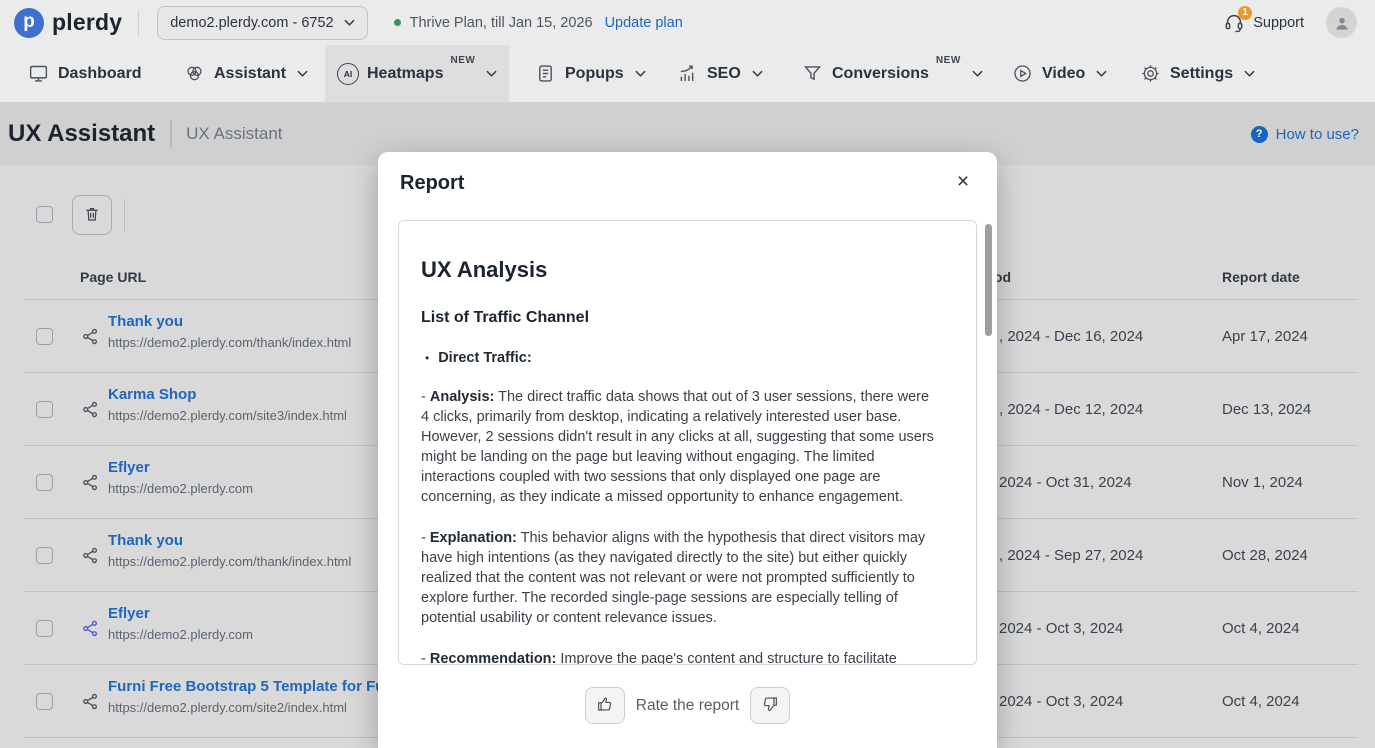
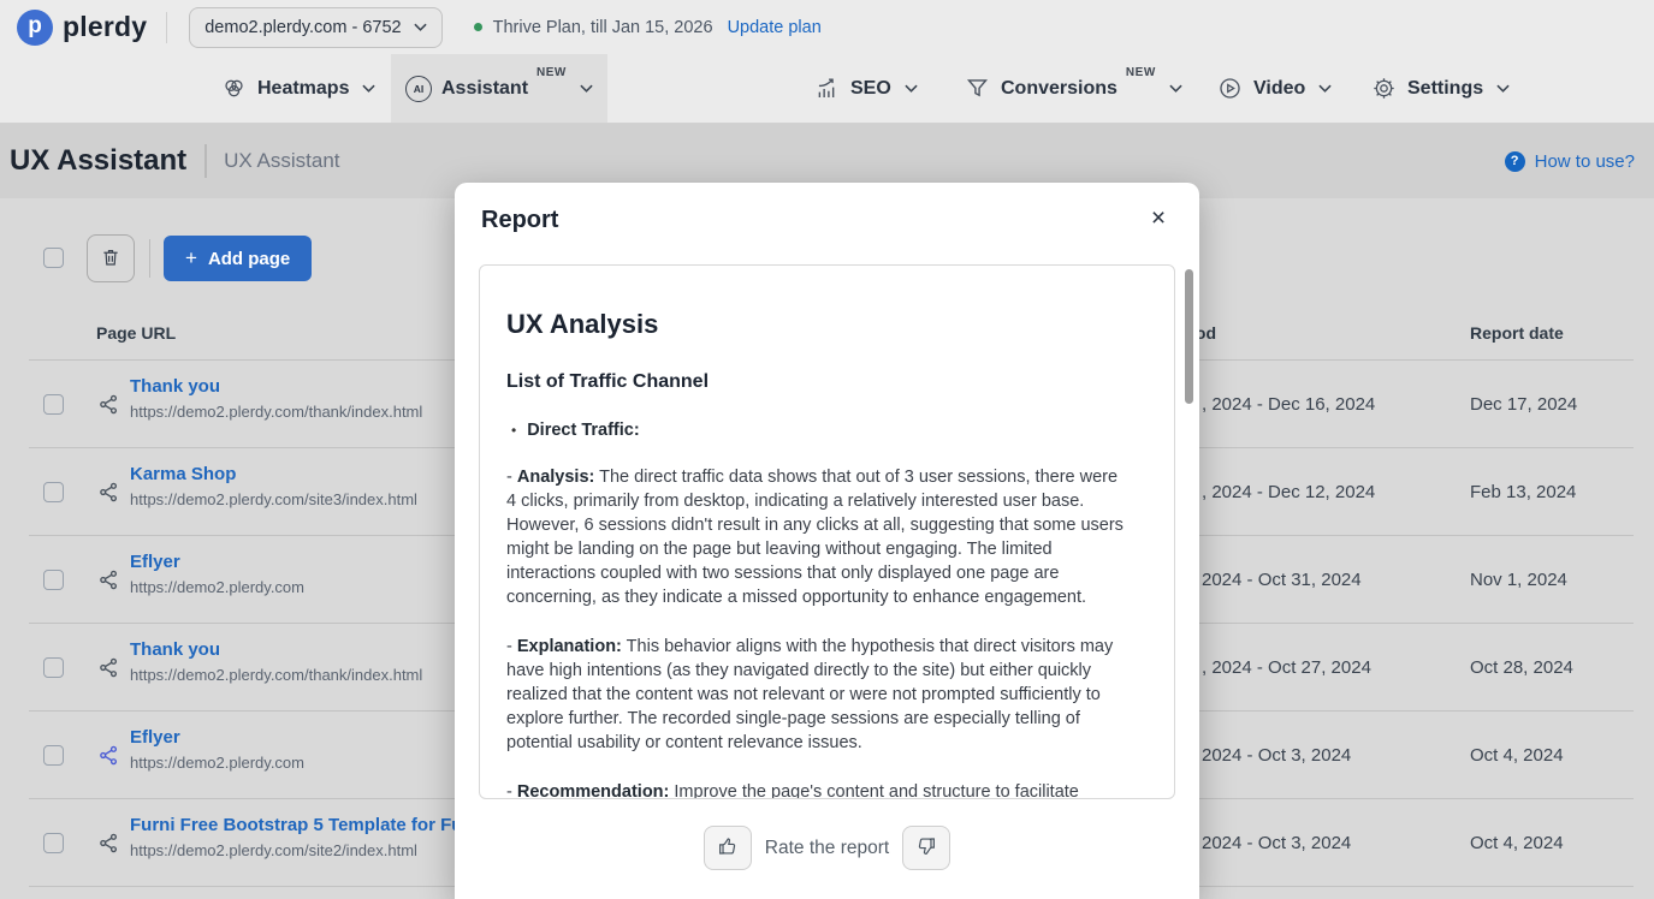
  p
  plerdy
  demo2.plerdy.com - 6752
  Thrive Plan, till Jan 15, 2026
  Update plan
- 1
- Support
- Dashboard
- Assistant
+ Heatmaps
  AI
- Heatmaps
+ Assistant
  NEW
- Popups
  SEO
  Conversions
  NEW
  Video
  Settings
  UX Assistant
  UX Assistant
  ?
  How to use?
+ +
+ Add page
  Page URL
  Report date
  Thank you
  https://demo2.plerdy.com/thank/index.html
  , 2024 - Dec 16, 2024
- Apr 17, 2024
+ Dec 17, 2024
  Karma Shop
  https://demo2.plerdy.com/site3/index.html
  , 2024 - Dec 12, 2024
- Dec 13, 2024
+ Feb 13, 2024
  Eflyer
  https://demo2.plerdy.com
  2024 - Oct 31, 2024
  Nov 1, 2024
  Thank you
  https://demo2.plerdy.com/thank/index.html
- , 2024 - Sep 27, 2024
+ , 2024 - Oct 27, 2024
  Oct 28, 2024
  Eflyer
  https://demo2.plerdy.com
  2024 - Oct 3, 2024
  Oct 4, 2024
  Furni Free Bootstrap 5 Template for F
  https://demo2.plerdy.com/site2/index.html
  2024 - Oct 3, 2024
  Oct 4, 2024
  Report
  ×
  UX Analysis
  List of Traffic Channel
  •
  Direct Traffic:
- - Analysis: The direct traffic data shows that out of 3 user sessions, there were 4 clicks, primarily from desktop, indicating a relatively interested user base. However, 2 sessions didn't result in any clicks at all, suggesting that some users might be landing on the page but leaving without engaging. The limited interactions coupled with two sessions that only displayed one page are concerning, as they indicate a missed opportunity to enhance engagement.
+ - Analysis: The direct traffic data shows that out of 3 user sessions, there were 4 clicks, primarily from desktop, indicating a relatively interested user base. However, 6 sessions didn't result in any clicks at all, suggesting that some users might be landing on the page but leaving without engaging. The limited interactions coupled with two sessions that only displayed one page are concerning, as they indicate a missed opportunity to enhance engagement.
  - Explanation: This behavior aligns with the hypothesis that direct visitors may have high intentions (as they navigated directly to the site) but either quickly realized that the content was not relevant or were not prompted sufficiently to explore further. The recorded single-page sessions are especially telling of potential usability or content relevance issues.
  Rate the report
